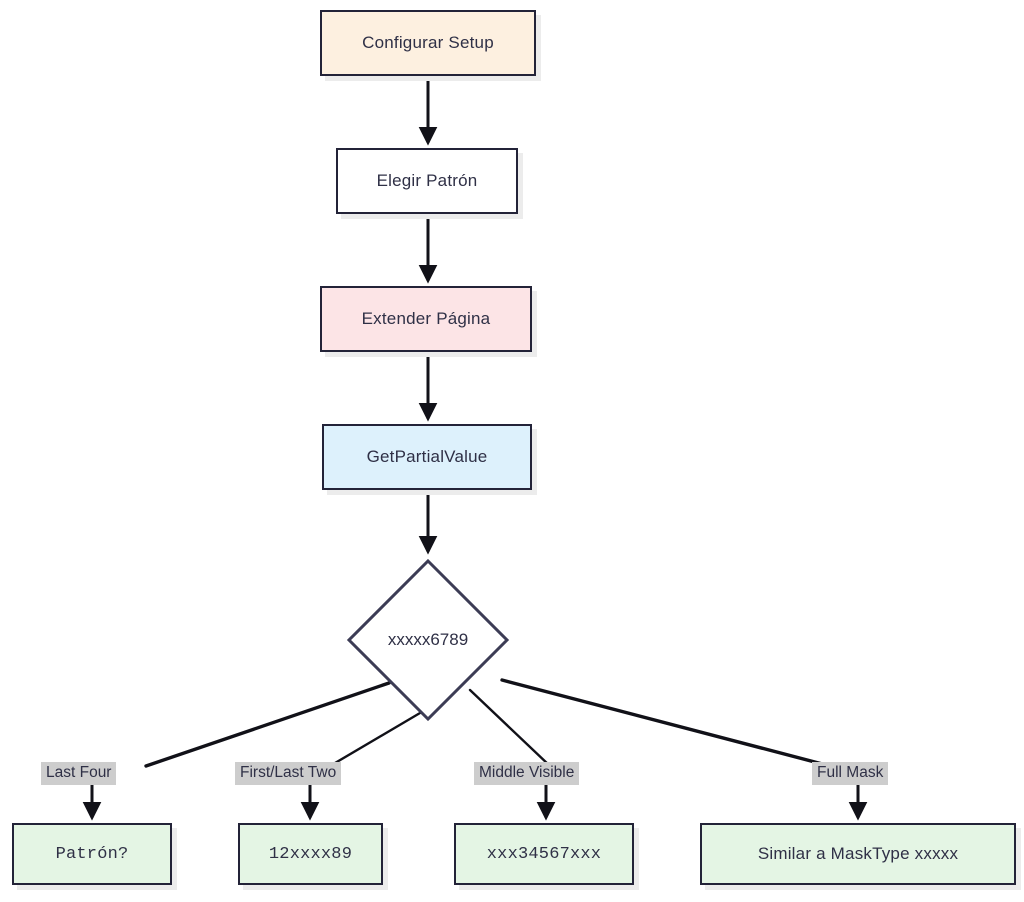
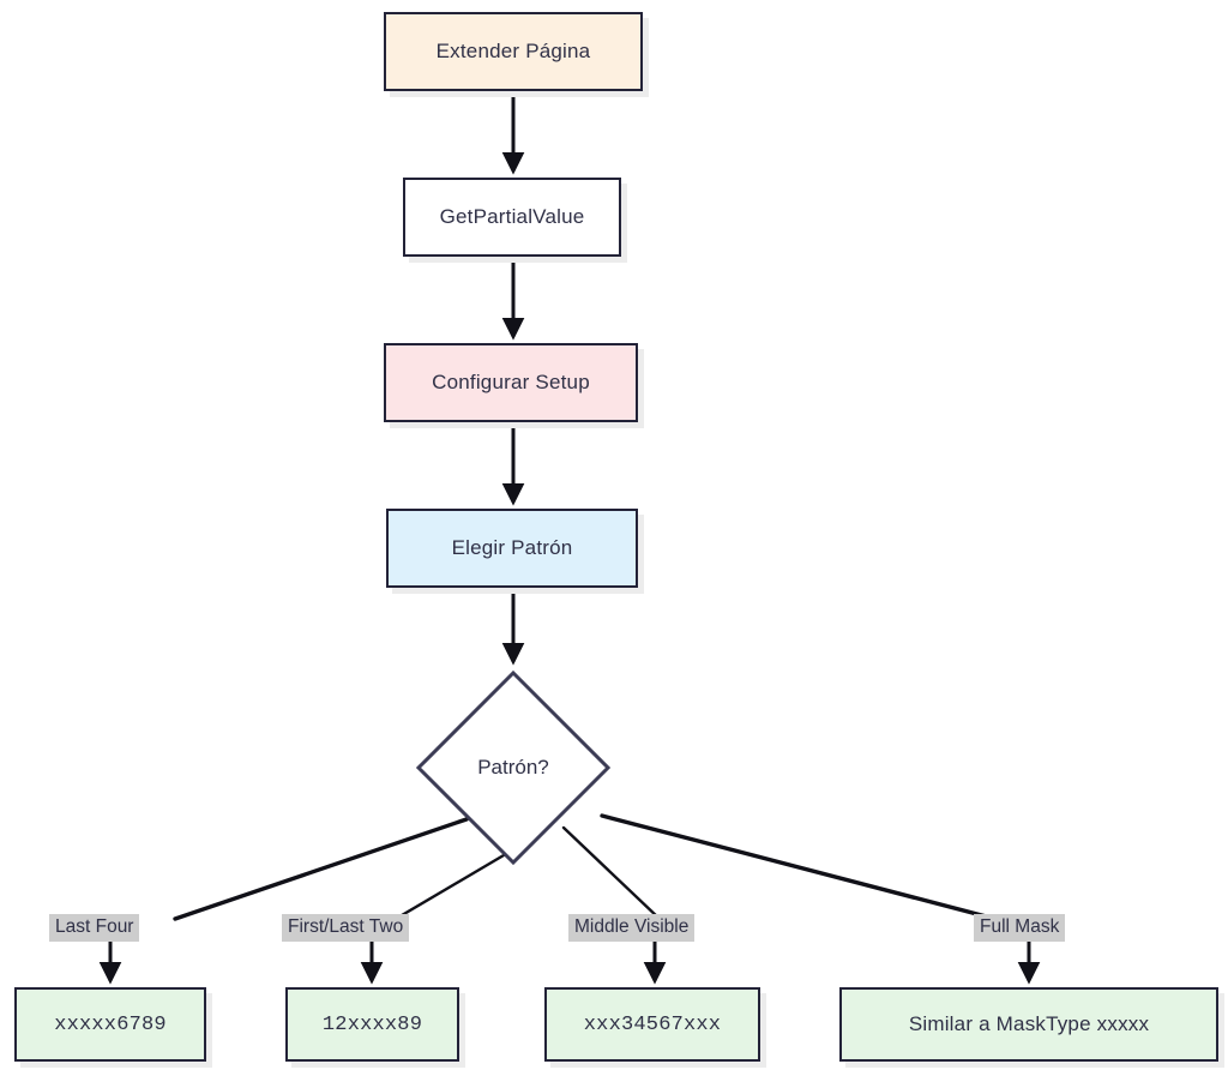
- Configurar Setup
+ Extender Página
- Elegir Patrón
+ GetPartialValue
- Extender Página
+ Configurar Setup
- GetPartialValue
+ Elegir Patrón
- xxxxx6789
+ Patrón?
  Last Four
  First/Last Two
  Middle Visible
  Full Mask
- Patrón?
+ xxxxx6789
  12xxxx89
  xxx34567xxx
  Similar a MaskType xxxxx
